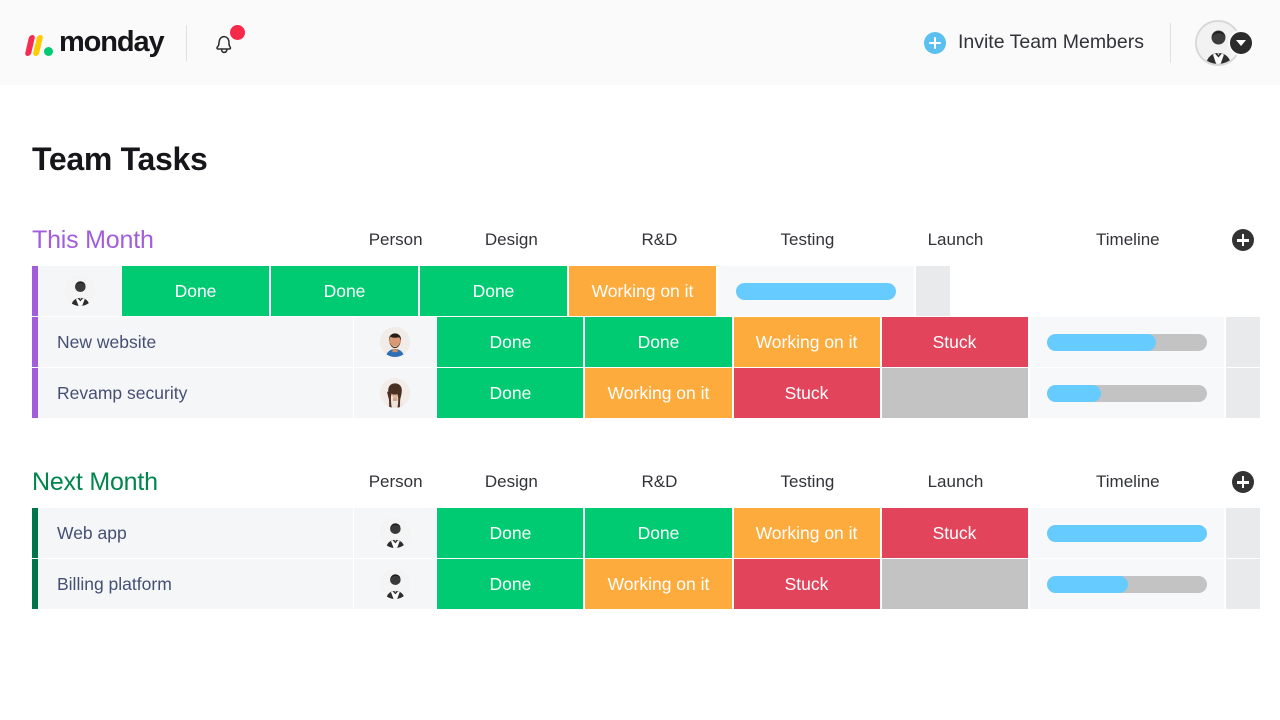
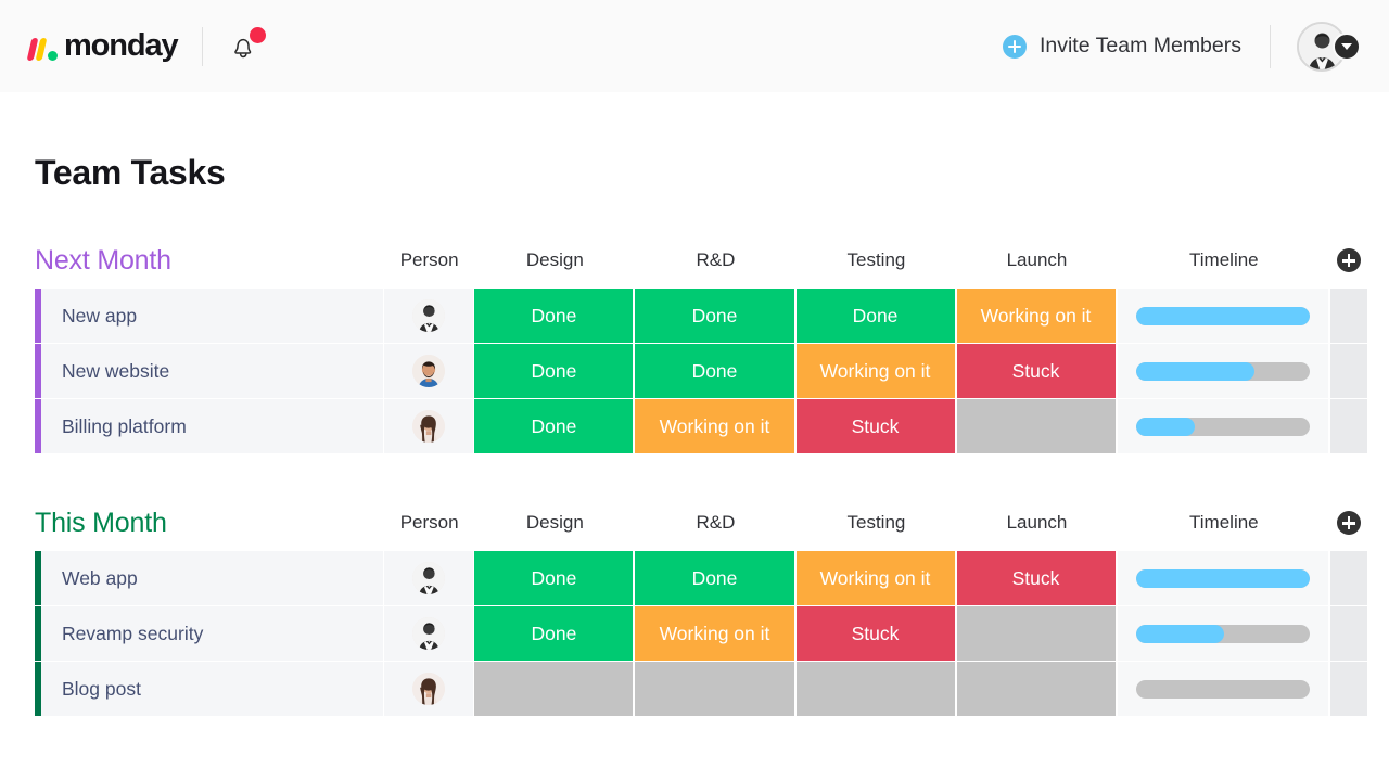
  monday
  Invite Team Members
  Team Tasks
- This Month
+ Next Month
  Person
  Design
  R&D
  Testing
  Launch
  Timeline
+ New app
  Done
  Done
  Done
  Working on it
  New website
  Done
  Done
  Working on it
  Stuck
- Revamp security
+ Billing platform
  Done
  Working on it
  Stuck
- Next Month
+ This Month
  Person
  Design
  R&D
  Testing
  Launch
  Timeline
  Web app
  Done
  Done
  Working on it
  Stuck
- Billing platform
+ Revamp security
  Done
  Working on it
  Stuck
+ Blog post
